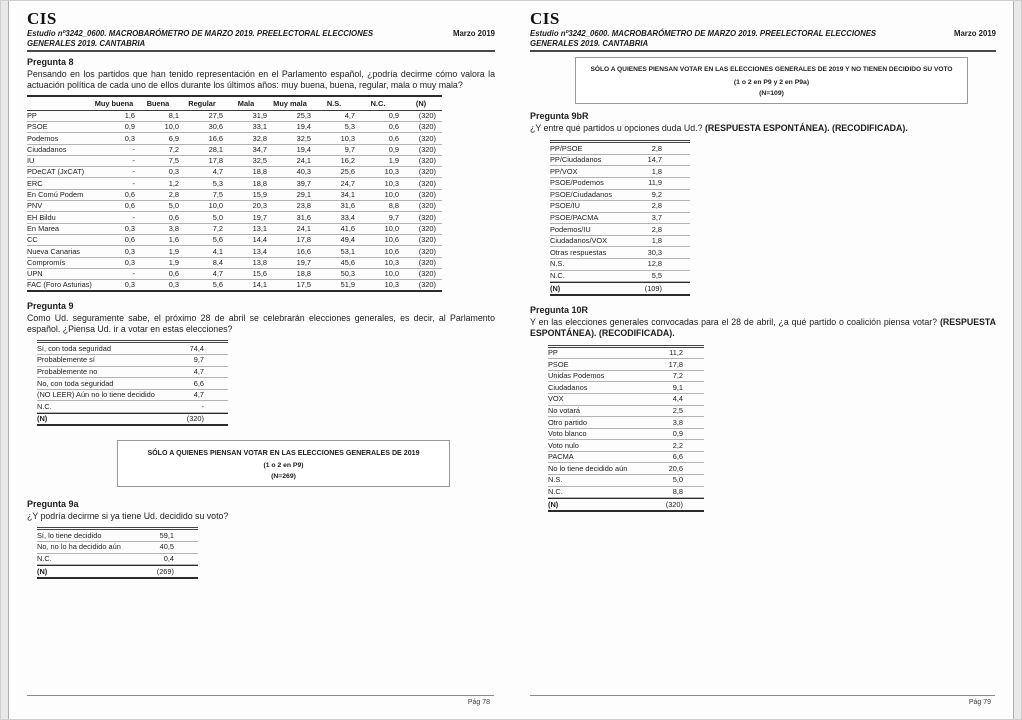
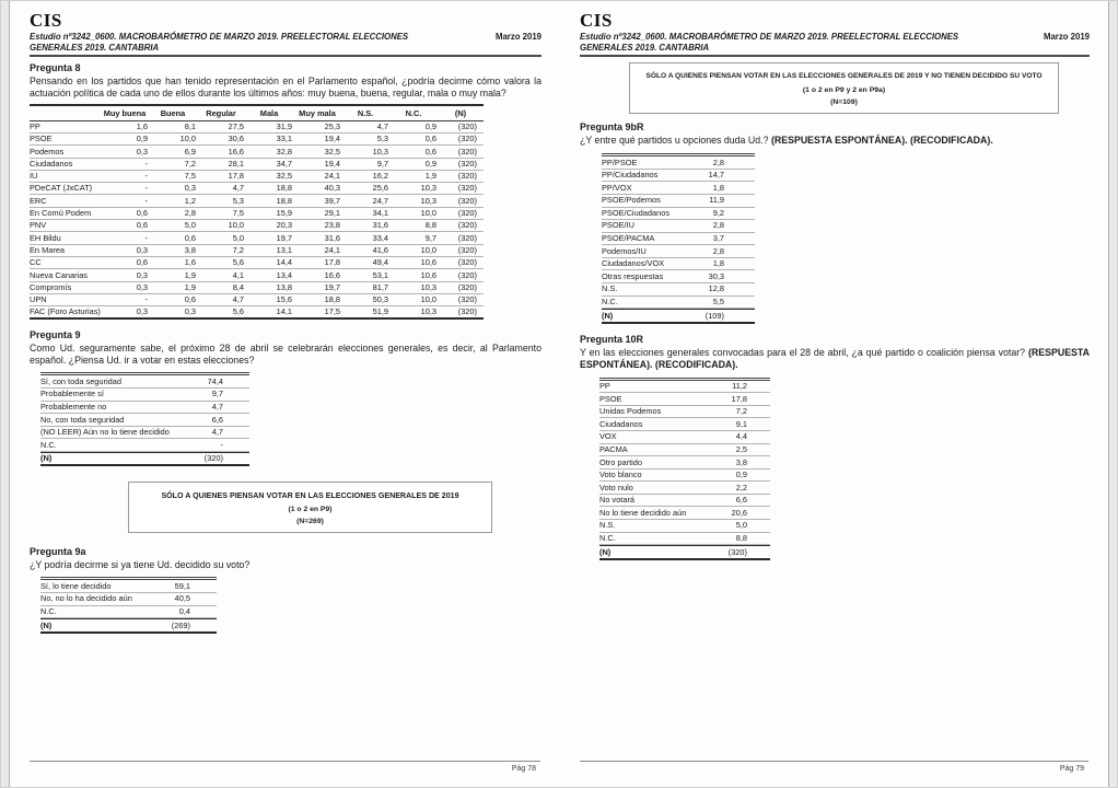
  CIS
  Estudio nº3242_0600. MACROBARÓMETRO DE MARZO 2019. PREELECTORAL ELECCIONES GENERALES 2019. CANTABRIA
  Marzo 2019
  Pregunta 8
  Pensando en los partidos que han tenido representación en el Parlamento español, ¿podría decirme cómo valora la actuación política de cada uno de ellos durante los últimos años: muy buena, buena, regular, mala o muy mala?
  Muy buena
  Buena
  Regular
  Mala
  Muy mala
  N.S.
  N.C.
  (N)
  PP
  1,6
  8,1
  27,5
  31,9
  25,3
  4,7
  0,9
  (320)
  PSOE
  0,9
  10,0
  30,6
  33,1
  19,4
  5,3
  0,6
  (320)
  Podemos
  0,3
  6,9
  16,6
  32,8
  32,5
  10,3
  0,6
  (320)
  Ciudadanos
  -
  7,2
  28,1
  34,7
  19,4
  9,7
  0,9
  (320)
  IU
  -
  7,5
  17,8
  32,5
  24,1
  16,2
  1,9
  (320)
  PDeCAT (JxCAT)
  -
  0,3
  4,7
  18,8
  40,3
  25,6
  10,3
  (320)
  ERC
  -
  1,2
  5,3
  18,8
  39,7
  24,7
  10,3
  (320)
  En Comú Podem
  0,6
  2,8
  7,5
  15,9
  29,1
  34,1
  10,0
  (320)
  PNV
  0,6
  5,0
  10,0
  20,3
  23,8
  31,6
  8,8
  (320)
  EH Bildu
  -
  0,6
  5,0
  19,7
  31,6
  33,4
  9,7
  (320)
  En Marea
  0,3
  3,8
  7,2
  13,1
  24,1
  41,6
  10,0
  (320)
  CC
  0,6
  1,6
  5,6
  14,4
  17,8
  49,4
  10,6
  (320)
  Nueva Canarias
  0,3
  1,9
  4,1
  13,4
  16,6
  53,1
  10,6
  (320)
  Compromís
  0,3
  1,9
  8,4
  13,8
  19,7
- 45,6
+ 81,7
  10,3
  (320)
  UPN
  -
  0,6
  4,7
  15,6
  18,8
  50,3
  10,0
  (320)
  FAC (Foro Asturias)
  0,3
  0,3
  5,6
  14,1
  17,5
  51,9
  10,3
  (320)
  Pregunta 9
  Como Ud. seguramente sabe, el próximo 28 de abril se celebrarán elecciones generales, es decir, al Parlamento español. ¿Piensa Ud. ir a votar en estas elecciones?
  Sí, con toda seguridad
  74,4
  Probablemente sí
  9,7
  Probablemente no
  4,7
  No, con toda seguridad
  6,6
  (NO LEER) Aún no lo tiene decidido
  4,7
  N.C.
  -
  (N)
  (320)
  SÓLO A QUIENES PIENSAN VOTAR EN LAS ELECCIONES GENERALES DE 2019
  Pregunta 9a
  ¿Y podría decirme si ya tiene Ud. decidido su voto?
  Sí, lo tiene decidido
  59,1
  No, no lo ha decidido aún
  40,5
  N.C.
  0,4
  (N)
  (269)
  CIS
  Estudio nº3242_0600. MACROBARÓMETRO DE MARZO 2019. PREELECTORAL ELECCIONES GENERALES 2019. CANTABRIA
  Marzo 2019
  Pregunta 9bR
  ¿Y entre qué partidos u opciones duda Ud.? (RESPUESTA ESPONTÁNEA). (RECODIFICADA).
  PP/PSOE
  2,8
  PP/Ciudadanos
  14,7
  PP/VOX
  1,8
  PSOE/Podemos
  11,9
  PSOE/Ciudadanos
  9,2
  PSOE/IU
  2,8
  PSOE/PACMA
  3,7
  Podemos/IU
  2,8
  Ciudadanos/VOX
  1,8
  Otras respuestas
  30,3
  N.S.
  12,8
  N.C.
  5,5
  (N)
  (109)
  Pregunta 10R
  Y en las elecciones generales convocadas para el 28 de abril, ¿a qué partido o coalición piensa votar? (RESPUESTA ESPONTÁNEA). (RECODIFICADA).
  PP
  11,2
  PSOE
  17,8
  Unidas Podemos
  7,2
  Ciudadanos
  9,1
  VOX
  4,4
- No votará
+ PACMA
  2,5
  Otro partido
  3,8
  Voto blanco
  0,9
  Voto nulo
  2,2
- PACMA
+ No votará
  6,6
  No lo tiene decidido aún
  20,6
  N.S.
  5,0
  N.C.
  8,8
  (N)
  (320)
